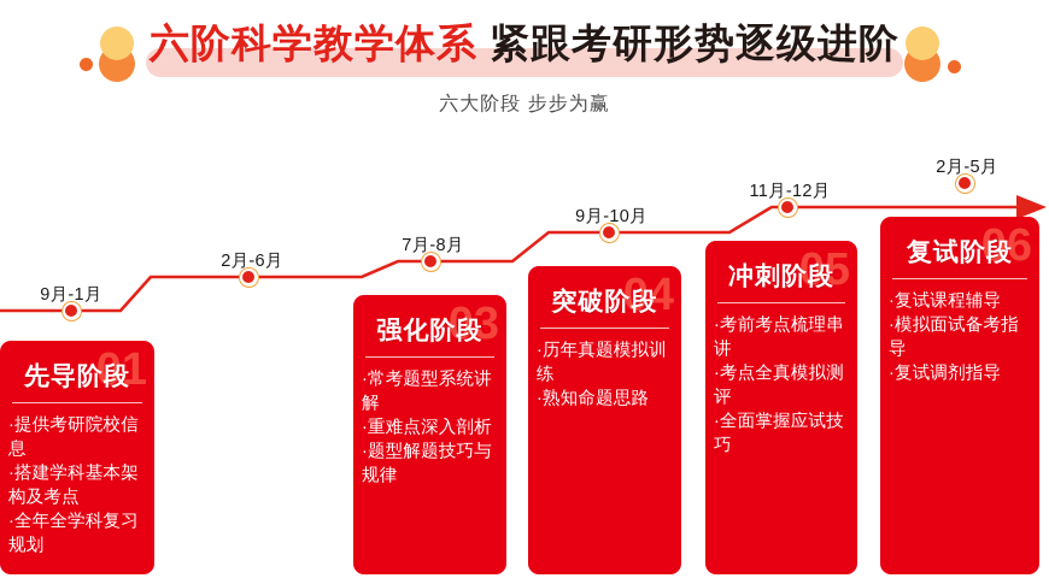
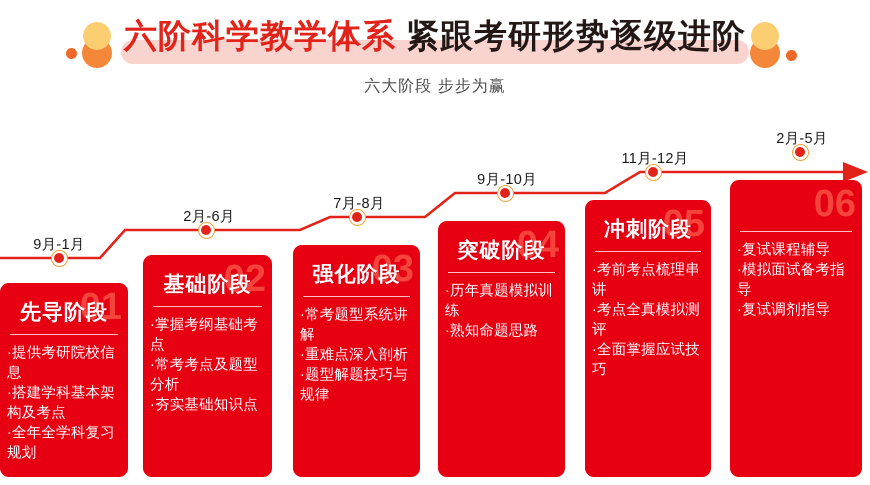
  六阶科学教学体系 紧跟考研形势逐级进阶
  六大阶段 步步为赢
  9月-1月
  2月-6月
  7月-8月
  9月-10月
  11月-12月
  2月-5月
  01
  先导阶段
  ·提供考研院校信息
  ·搭建学科基本架构及考点
  ·全年全学科复习规划
+ 02
+ 基础阶段
+ ·掌握考纲基础考点
+ ·常考考点及题型分析
+ ·夯实基础知识点
  03
  强化阶段
  ·常考题型系统讲解
  ·重难点深入剖析
  ·题型解题技巧与规律
  04
  突破阶段
  ·历年真题模拟训练
  ·熟知命题思路
  05
  冲刺阶段
  ·考前考点梳理串讲
  ·考点全真模拟测评
  ·全面掌握应试技巧
  06
- 复试阶段
  ·复试课程辅导
  ·模拟面试备考指导
  ·复试调剂指导
